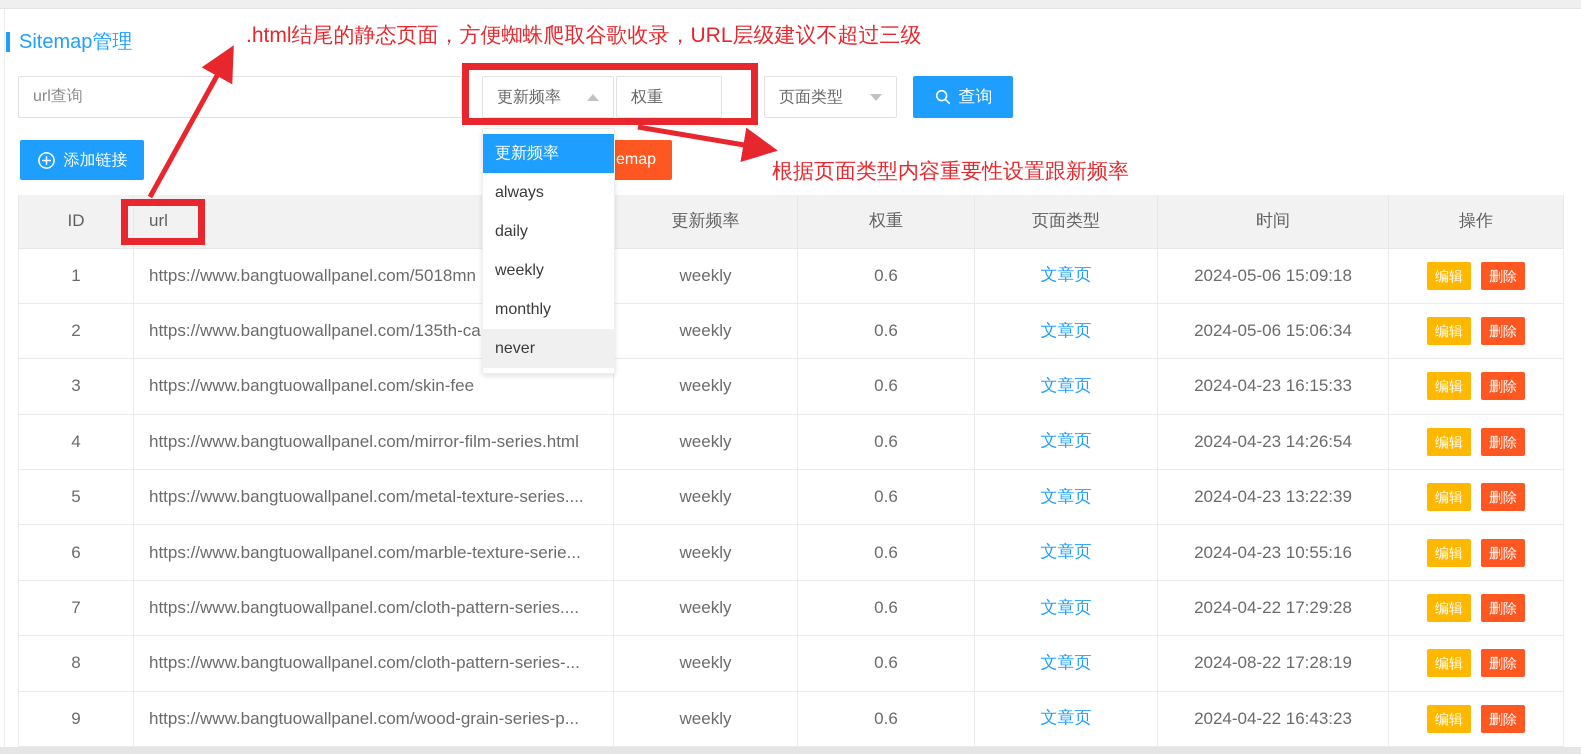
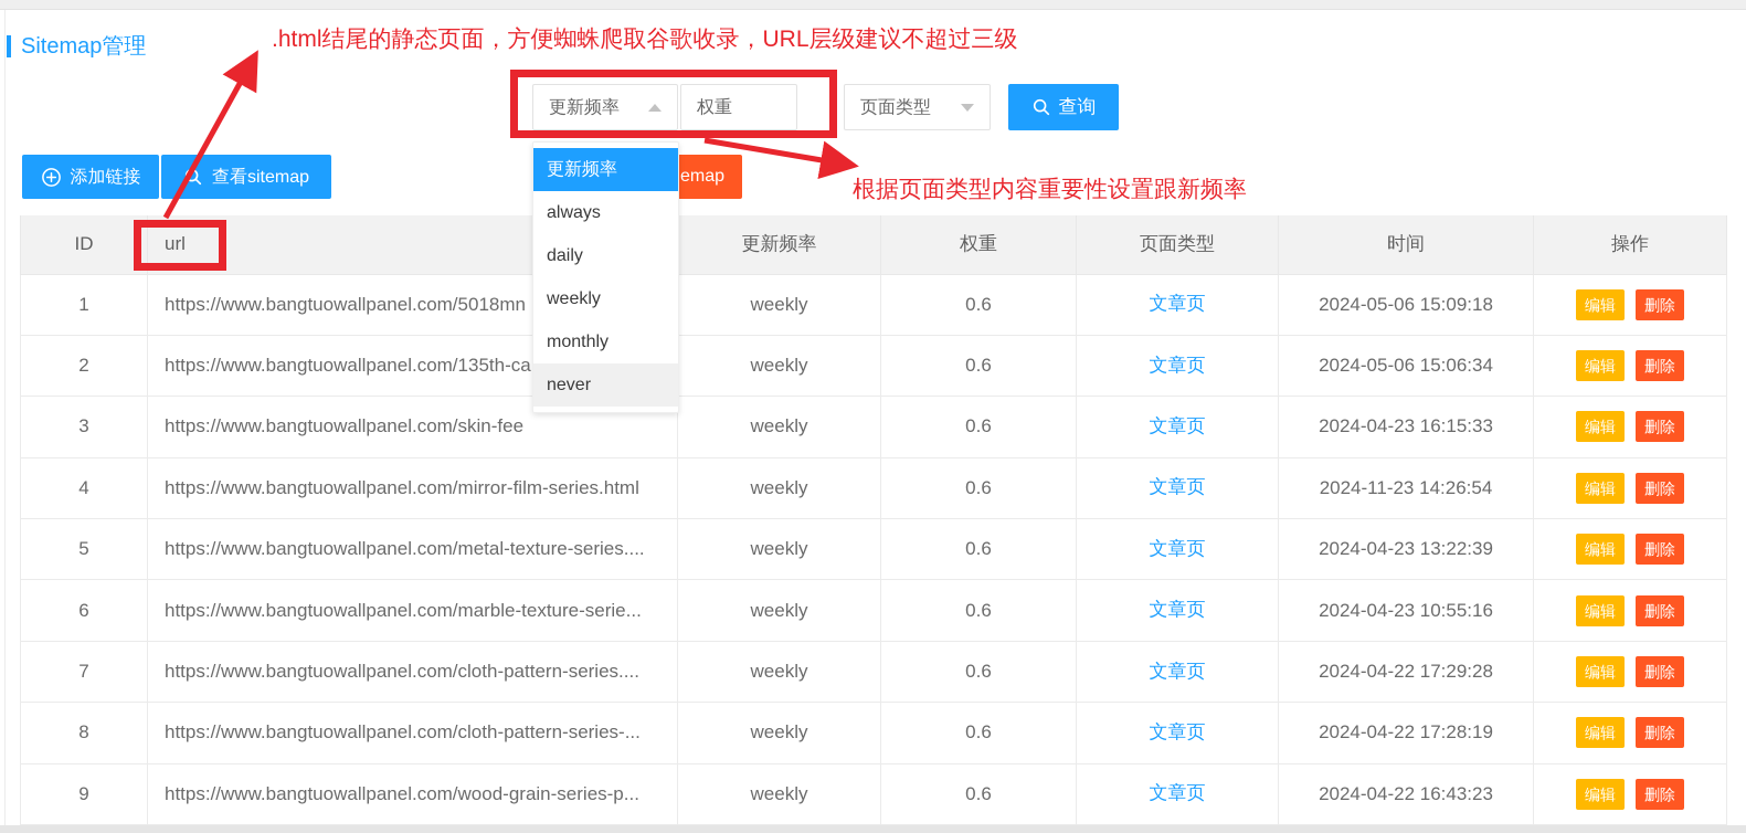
  Sitemap管理
- url查询
  更新频率
  权重
  页面类型
  查询
  添加链接
+ 查看sitemap
  emap
  ID	url	更新频率	权重	页面类型	时间	操作
  1	https://www.bangtuowallpanel.com/5018mn	weekly	0.6	文章页	2024-05-06 15:09:18	编辑 删除
  2	https://www.bangtuowallpanel.com/135th-ca	weekly	0.6	文章页	2024-05-06 15:06:34	编辑 删除
  3	https://www.bangtuowallpanel.com/skin-fee	weekly	0.6	文章页	2024-04-23 16:15:33	编辑 删除
- 4	https://www.bangtuowallpanel.com/mirror-film-series.html	weekly	0.6	文章页	2024-04-23 14:26:54	编辑 删除
+ 4	https://www.bangtuowallpanel.com/mirror-film-series.html	weekly	0.6	文章页	2024-11-23 14:26:54	编辑 删除
  5	https://www.bangtuowallpanel.com/metal-texture-series....	weekly	0.6	文章页	2024-04-23 13:22:39	编辑 删除
  6	https://www.bangtuowallpanel.com/marble-texture-serie...	weekly	0.6	文章页	2024-04-23 10:55:16	编辑 删除
  7	https://www.bangtuowallpanel.com/cloth-pattern-series....	weekly	0.6	文章页	2024-04-22 17:29:28	编辑 删除
- 8	https://www.bangtuowallpanel.com/cloth-pattern-series-...	weekly	0.6	文章页	2024-08-22 17:28:19	编辑 删除
+ 8	https://www.bangtuowallpanel.com/cloth-pattern-series-...	weekly	0.6	文章页	2024-04-22 17:28:19	编辑 删除
  9	https://www.bangtuowallpanel.com/wood-grain-series-p...	weekly	0.6	文章页	2024-04-22 16:43:23	编辑 删除
  更新频率
  always
  daily
  weekly
  monthly
  never
  .html结尾的静态页面，方便蜘蛛爬取谷歌收录，URL层级建议不超过三级
  根据页面类型内容重要性设置跟新频率
